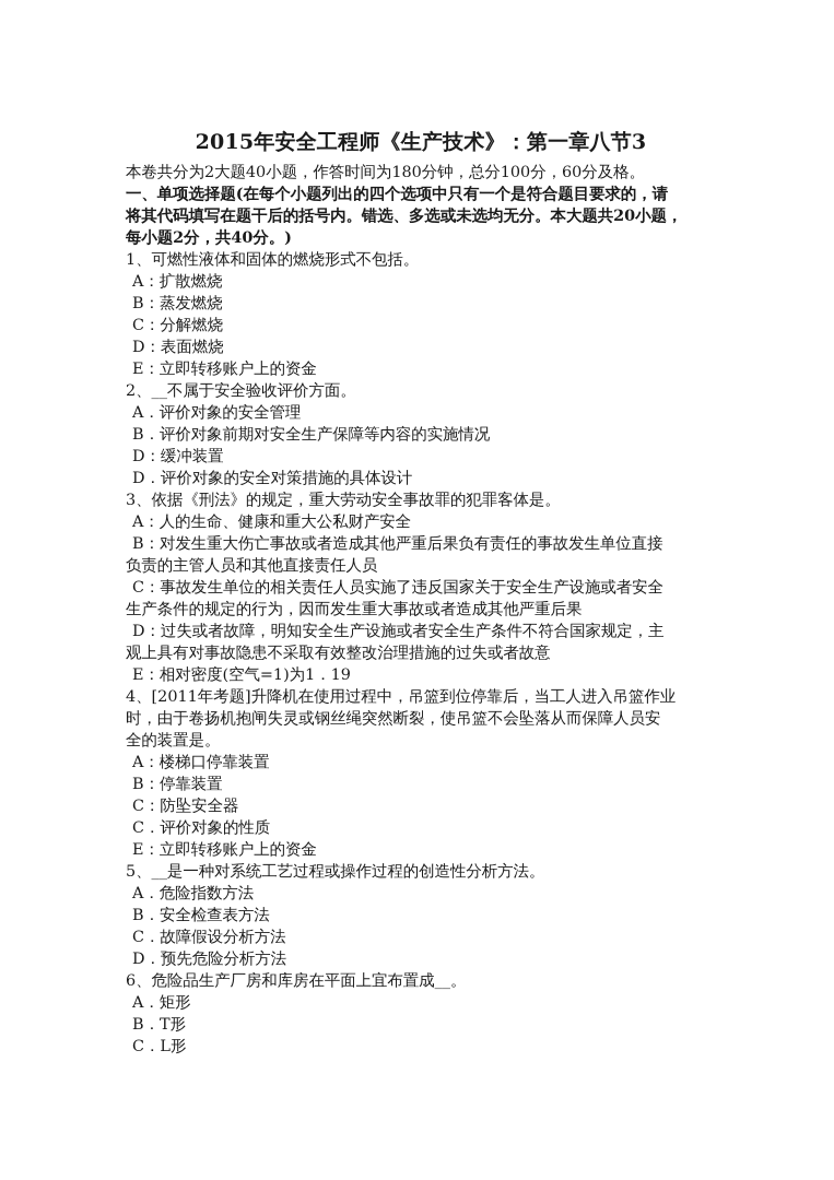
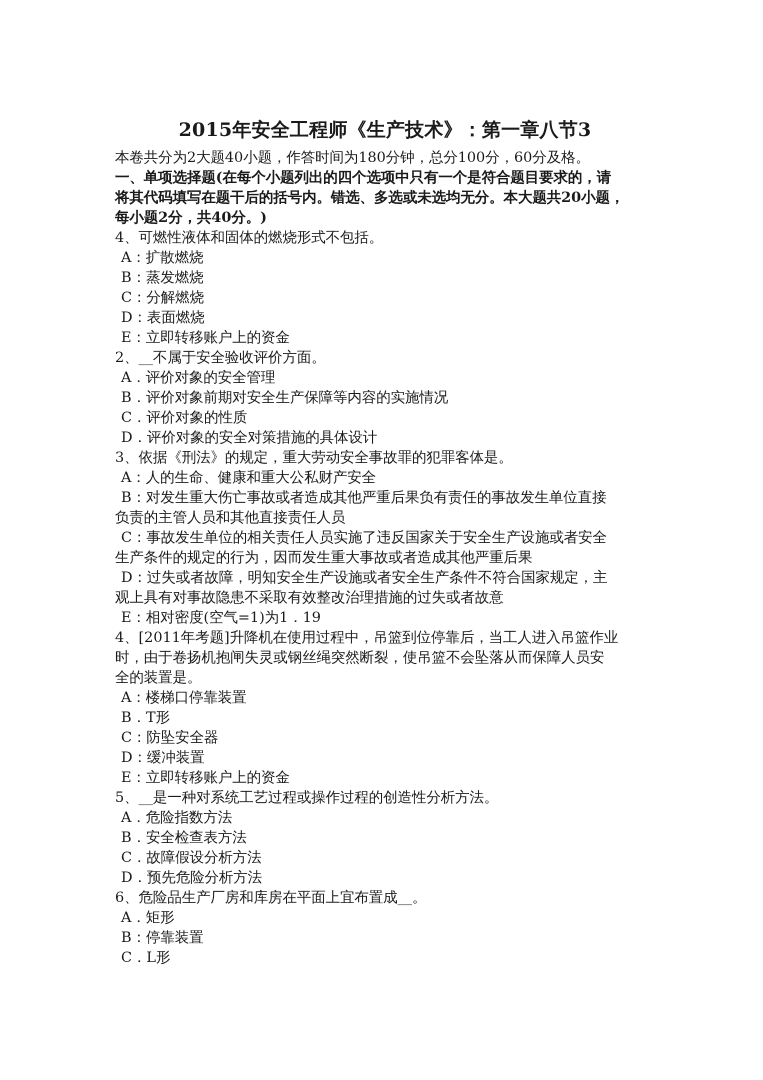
  2015年安全工程师《生产技术》：第一章八节3
  本卷共分为2大题40小题，作答时间为180分钟，总分100分，60分及格。
  一、单项选择题(在每个小题列出的四个选项中只有一个是符合题目要求的，请
  将其代码填写在题干后的括号内。错选、多选或未选均无分。本大题共20小题，
  每小题2分，共40分。)
- 1、可燃性液体和固体的燃烧形式不包括。
+ 4、可燃性液体和固体的燃烧形式不包括。
  A：扩散燃烧
  B：蒸发燃烧
  C：分解燃烧
  D：表面燃烧
  E：立即转移账户上的资金
  2、__不属于安全验收评价方面。
  A．评价对象的安全管理
  B．评价对象前期对安全生产保障等内容的实施情况
- D：缓冲装置
+ C．评价对象的性质
  D．评价对象的安全对策措施的具体设计
  3、依据《刑法》的规定，重大劳动安全事故罪的犯罪客体是。
  A：人的生命、健康和重大公私财产安全
  B：对发生重大伤亡事故或者造成其他严重后果负有责任的事故发生单位直接
  负责的主管人员和其他直接责任人员
  C：事故发生单位的相关责任人员实施了违反国家关于安全生产设施或者安全
  生产条件的规定的行为，因而发生重大事故或者造成其他严重后果
  D：过失或者故障，明知安全生产设施或者安全生产条件不符合国家规定，主
  观上具有对事故隐患不采取有效整改治理措施的过失或者故意
  E：相对密度(空气=1)为1．19
  4、[2011年考题]升降机在使用过程中，吊篮到位停靠后，当工人进入吊篮作业
  时，由于卷扬机抱闸失灵或钢丝绳突然断裂，使吊篮不会坠落从而保障人员安
  全的装置是。
  A：楼梯口停靠装置
- B：停靠装置
+ B．T形
  C：防坠安全器
- C．评价对象的性质
+ D：缓冲装置
  E：立即转移账户上的资金
  5、__是一种对系统工艺过程或操作过程的创造性分析方法。
  A．危险指数方法
  B．安全检查表方法
  C．故障假设分析方法
  D．预先危险分析方法
  6、危险品生产厂房和库房在平面上宜布置成__。
  A．矩形
- B．T形
+ B：停靠装置
  C．L形
